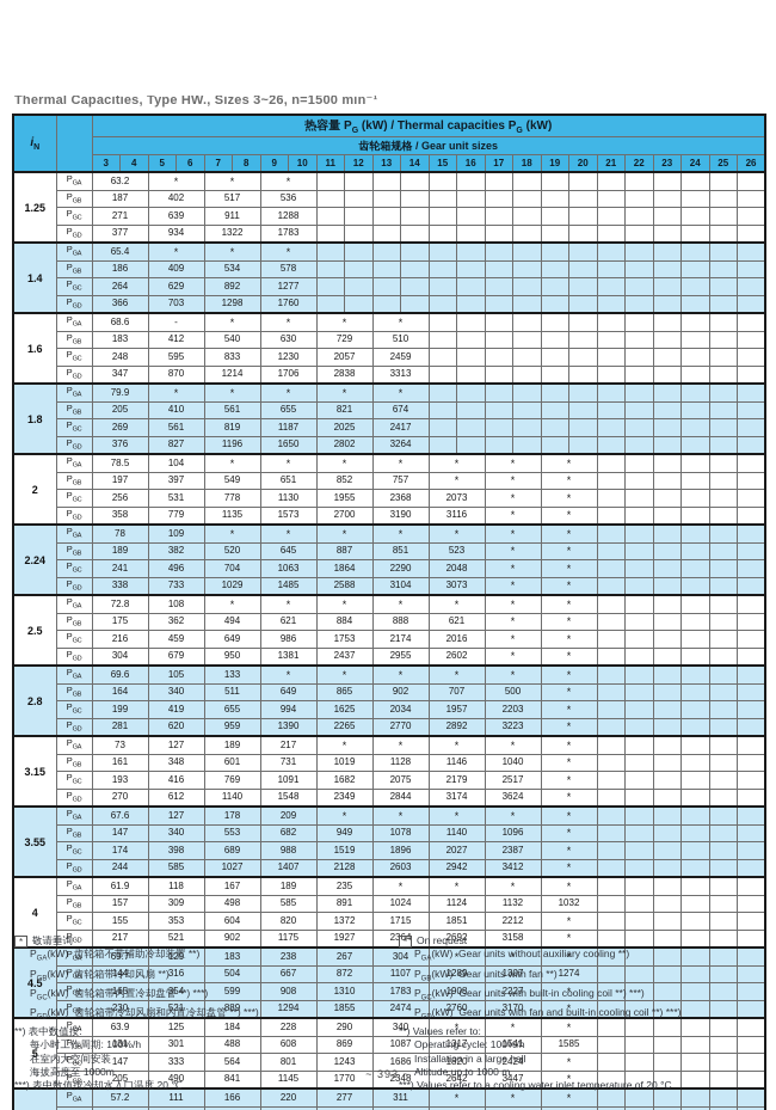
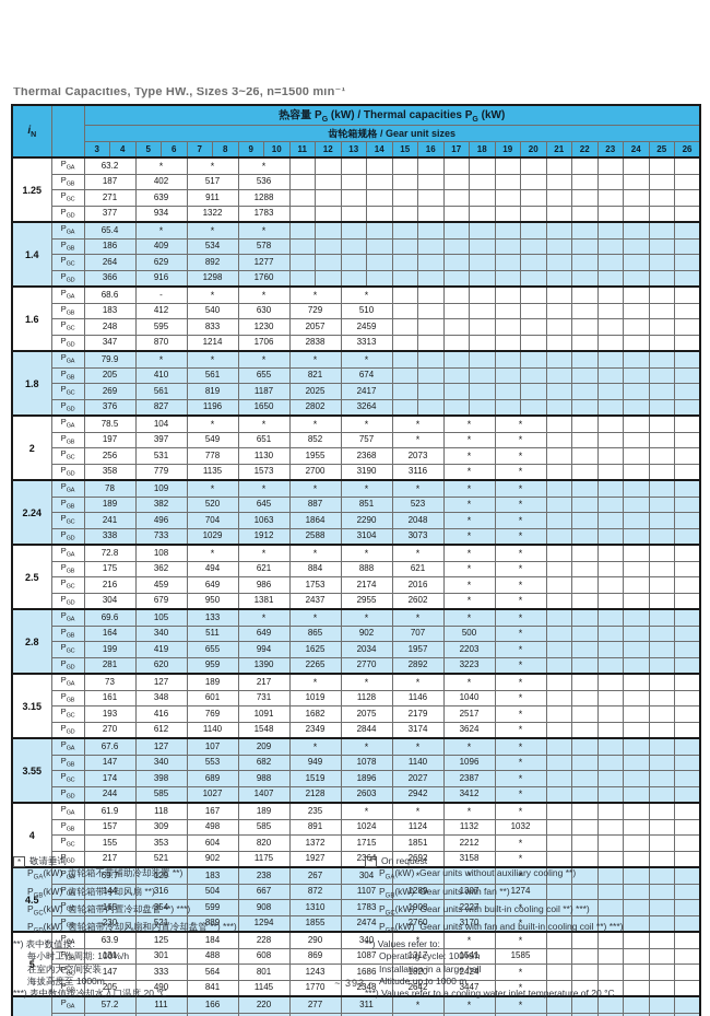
  Thermal Capacities, Type HW., Sizes 3~26, n=1500 min⁻¹
  i		热容量 P (kW) / Thermal capacities P (kW)
  齿轮箱规格 / Gear unit sizes
  3	4	5	6	7	8	9	10	11	12	13	14	15	16	17	18	19	20	21	22	23	24	25	26
  1.25	P	63.2	*	*	*
  P	187	402	517	536
  P	271	639	911	1288
  P	377	934	1322	1783
  1.4	P	65.4	*	*	*
  P	186	409	534	578
  P	264	629	892	1277
- P	366	703	1298	1760
+ P	366	916	1298	1760
  1.6	P	68.6	-	*	*	*	*
  P	183	412	540	630	729	510
  P	248	595	833	1230	2057	2459
  P	347	870	1214	1706	2838	3313
  1.8	P	79.9	*	*	*	*	*
  P	205	410	561	655	821	674
  P	269	561	819	1187	2025	2417
  P	376	827	1196	1650	2802	3264
  2	P	78.5	104	*	*	*	*	*	*	*
  P	197	397	549	651	852	757	*	*	*
  P	256	531	778	1130	1955	2368	2073	*	*
  P	358	779	1135	1573	2700	3190	3116	*	*
  2.24	P	78	109	*	*	*	*	*	*	*
  P	189	382	520	645	887	851	523	*	*
  P	241	496	704	1063	1864	2290	2048	*	*
- P	338	733	1029	1485	2588	3104	3073	*	*
+ P	338	733	1029	1912	2588	3104	3073	*	*
  2.5	P	72.8	108	*	*	*	*	*	*	*
  P	175	362	494	621	884	888	621	*	*
  P	216	459	649	986	1753	2174	2016	*	*
  P	304	679	950	1381	2437	2955	2602	*	*
  2.8	P	69.6	105	133	*	*	*	*	*	*
  P	164	340	511	649	865	902	707	500	*
  P	199	419	655	994	1625	2034	1957	2203	*
  P	281	620	959	1390	2265	2770	2892	3223	*
  3.15	P	73	127	189	217	*	*	*	*	*
  P	161	348	601	731	1019	1128	1146	1040	*
  P	193	416	769	1091	1682	2075	2179	2517	*
  P	270	612	1140	1548	2349	2844	3174	3624	*
- 3.55	P	67.6	127	178	209	*	*	*	*	*
+ 3.55	P	67.6	127	107	209	*	*	*	*	*
  P	147	340	553	682	949	1078	1140	1096	*
  P	174	398	689	988	1519	1896	2027	2387	*
  P	244	585	1027	1407	2128	2603	2942	3412	*
  4	P	61.9	118	167	189	235	*	*	*	*
  P	157	309	498	585	891	1024	1124	1132	1032
  P	155	353	604	820	1372	1715	1851	2212	*
  P	217	521	902	1175	1927	2364	2692	3158	*
  4.5	P	69.7	129	183	238	267	304	*	*	*
  P	144	316	504	667	872	1107	1289	1307	1274
  P	165	354	599	908	1310	1783	1908	2227	*
  P	230	521	889	1294	1855	2474	2760	3170	*
  5	P	63.9	125	184	228	290	340	*	*	*
  P	131	301	488	608	869	1087	1317	1541	1585
  P	147	333	564	801	1243	1686	1820	2424	*
  P	205	490	841	1145	1770	2348	2642	3447	*
  	P	57.2	111	166	220	277	311	*	*	*
  *
  敬请垂询
  P (kW) 齿轮箱不带辅助冷却装置 **)
  P (kW) 齿轮箱带冷却风扇 **)
  P (kW) 齿轮箱带内置冷却盘管 **) ***)
  P (kW) 齿轮箱带冷却风扇和内置冷却盘管 **) ***)
  **) 表中数值按:
  每小时工作周期: 100%/h
  在室内大空间安装
  海拔高度至 1000m
  ***) 表中数值按冷却水入口温度 20 ℃
  *
  On request
  P (kW) Gear units without auxiliary cooling **)
  P (kW) Gear units with fan **)
  P (kW) Gear units with built-in cooling coil **) ***)
  P (kW) Gear units with fan and built-in cooling coil **) ***)
  **) Values refer to:
  Operating cycle: 100%/h
  Installation in a large hall
  Altitude up to 1000 m
  ***) Values refer to a cooling water inlet temperature of 20 °C
  ~ 393 ~
